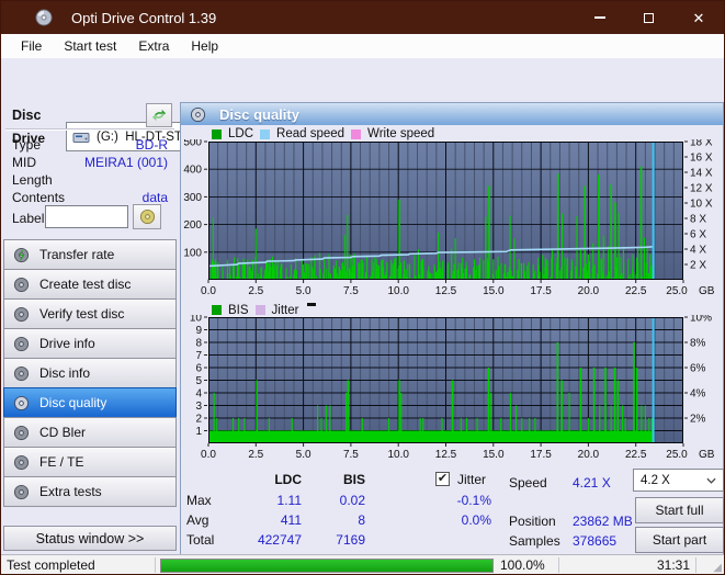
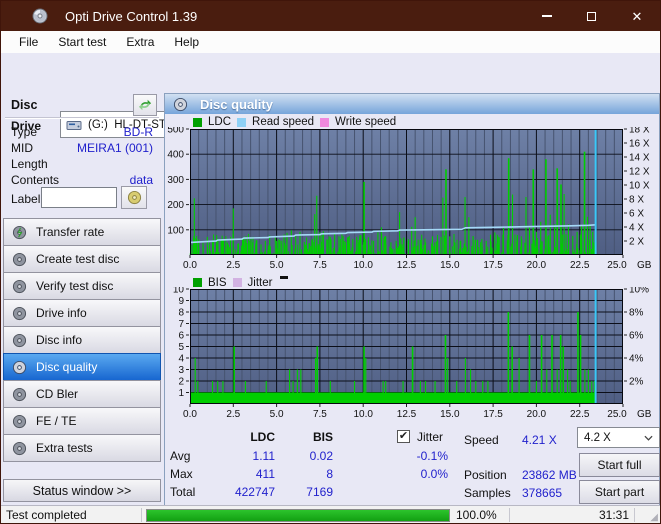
  Opti Drive Control 1.39
  ✕
  File
  Start test
  Extra
  Help
  Drive
  Disc
  Type
  BD-R
  MID
  MEIRA1 (001)
  Length
  Contents
  data
  Label
  Transfer rate
  Create test disc
  Verify test disc
  Drive info
  Disc info
  Disc quality
  CD Bler
  FE / TE
  Extra tests
  Status window >>
  Disc quality
  LDC
  Read speed
  Write speed
  100
  200
  300
  400
  500
  2 X
  4 X
  6 X
  8 X
  10 X
  12 X
  14 X
  16 X
  18 X
  0.0
  2.5
  5.0
  7.5
  10.0
  12.5
  15.0
  17.5
  20.0
  22.5
  25.0
  GB
  BIS
  Jitter
  1
  2
  3
  4
  5
  6
  7
  8
  9
  10
  2%
  4%
  6%
  8%
  10%
  0.0
  2.5
  5.0
  7.5
  10.0
  12.5
  15.0
  17.5
  20.0
  22.5
  25.0
  GB
  LDC
  BIS
- Max
+ Avg
  1.11
  0.02
  -0.1%
- Avg
+ Max
  411
  8
  0.0%
  Total
  422747
  7169
  ✔
  Jitter
  Speed
  4.21 X
  Position
  23862 MB
  Samples
  378665
  4.2 X
  Start full
  Start part
  Test completed
  100.0%
  31:31
  ◢
